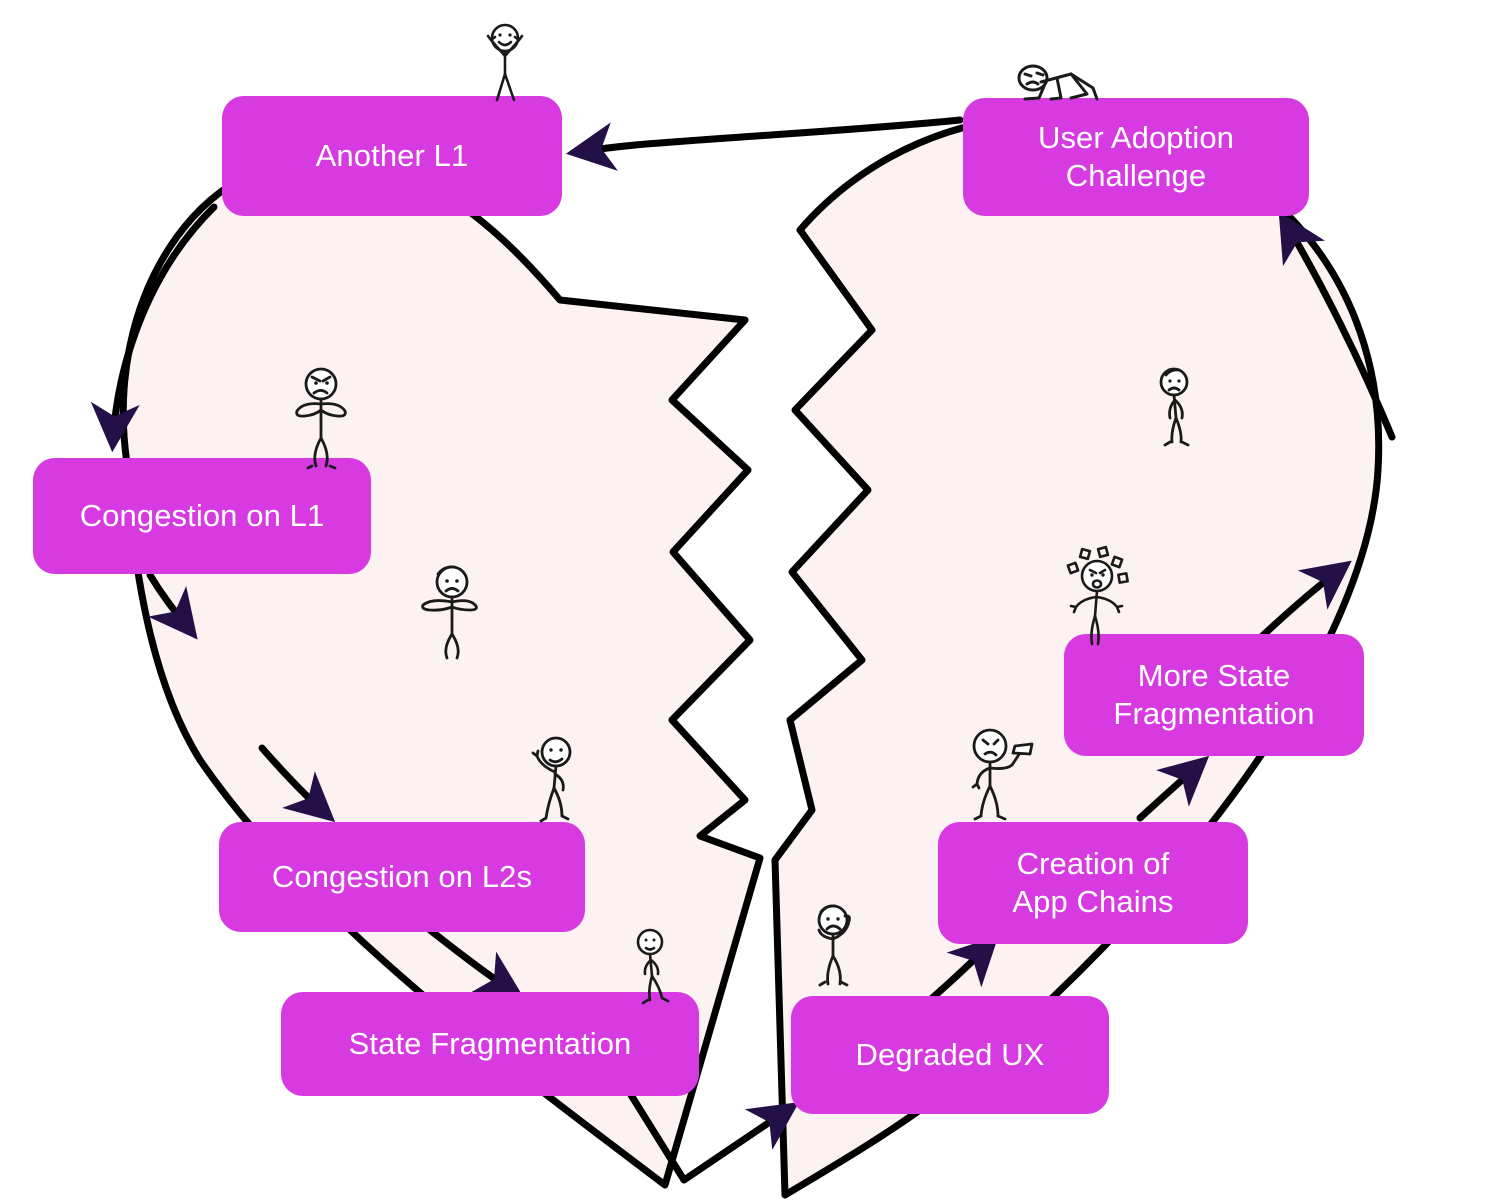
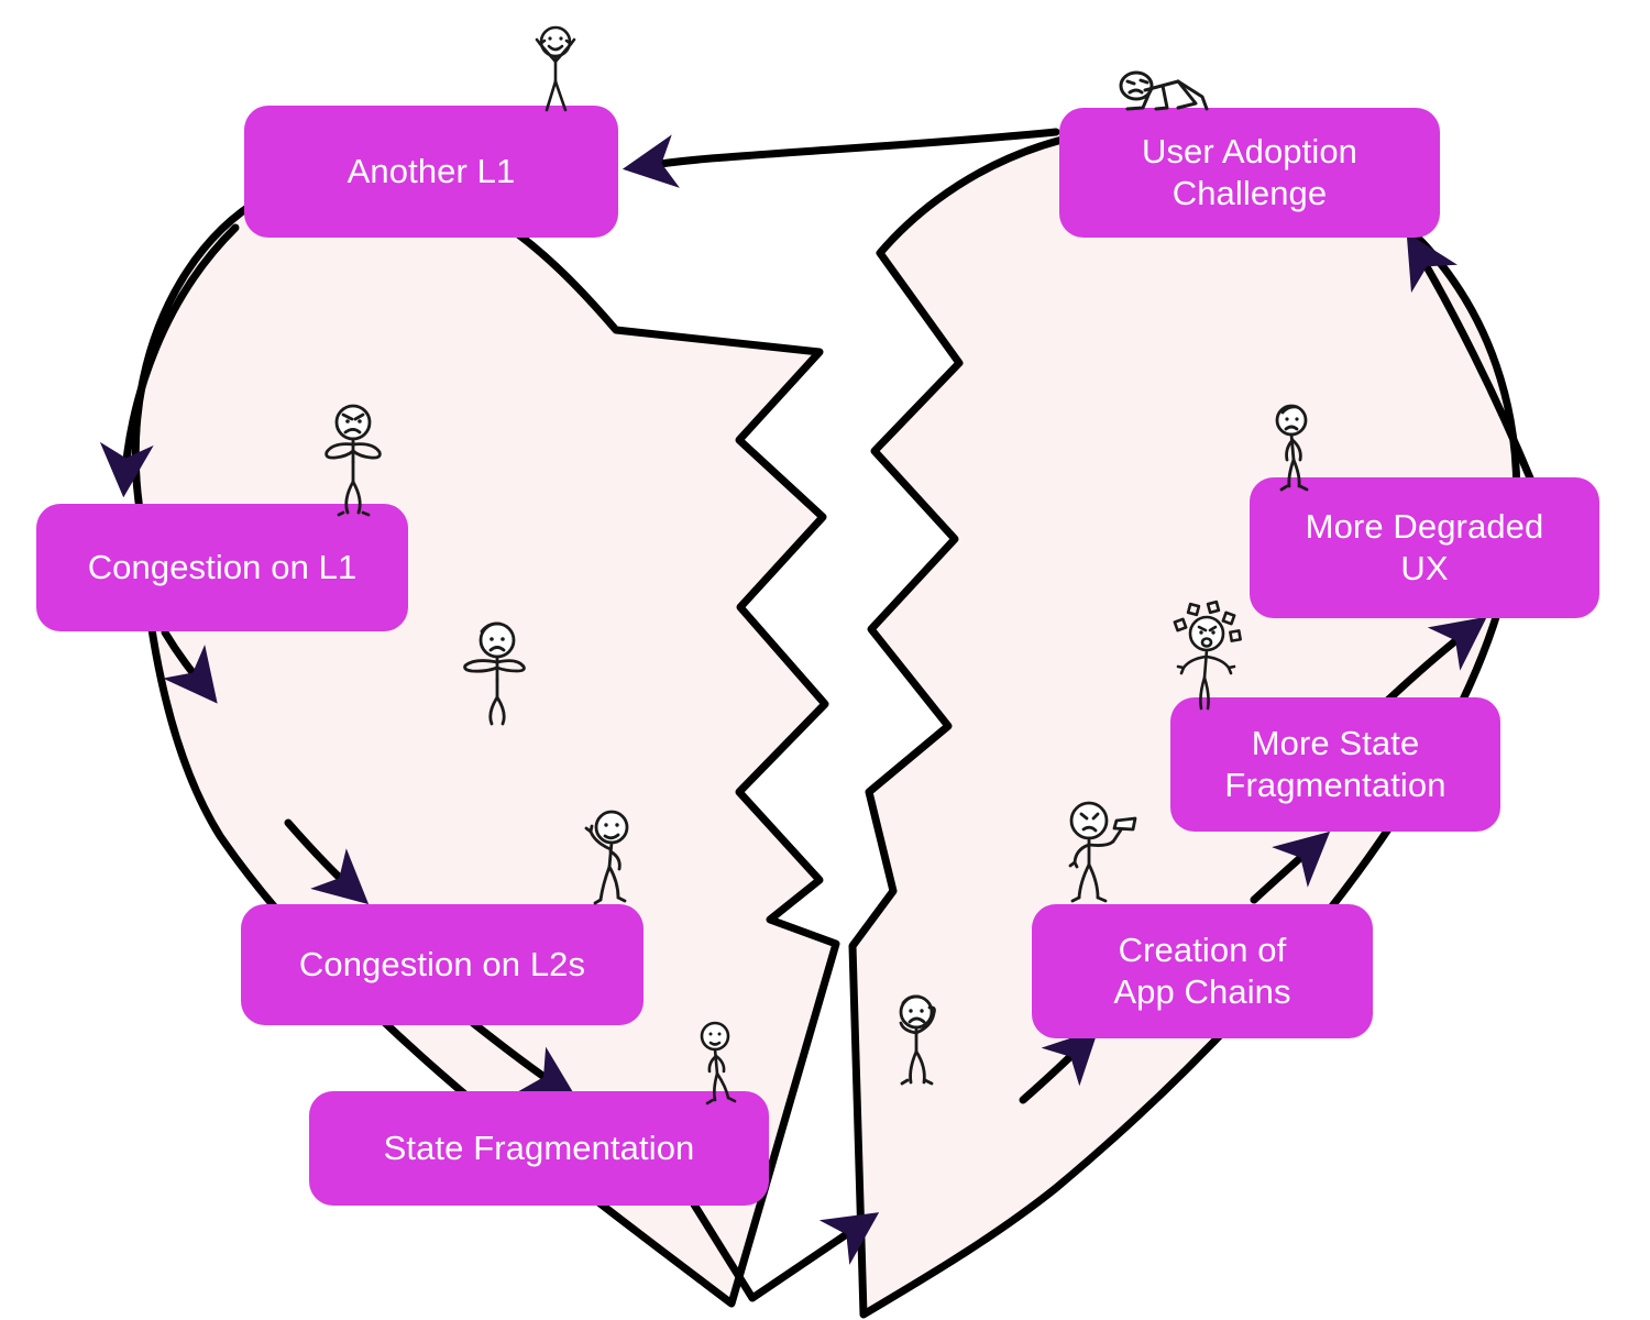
  Another L1
  Congestion on L1
  Congestion on L2s
  State Fragmentation
- Degraded UX
  Creation of
  App Chains
  More State
  Fragmentation
+ More Degraded
+ UX
  User Adoption
  Challenge
